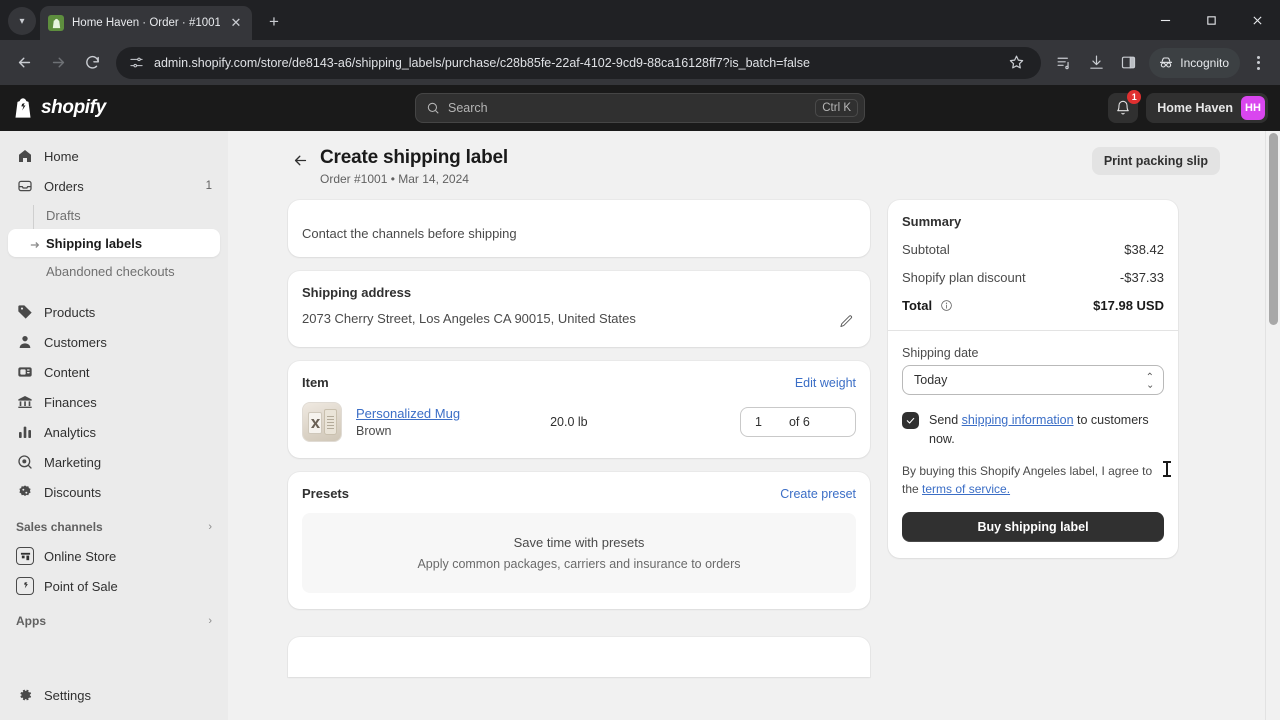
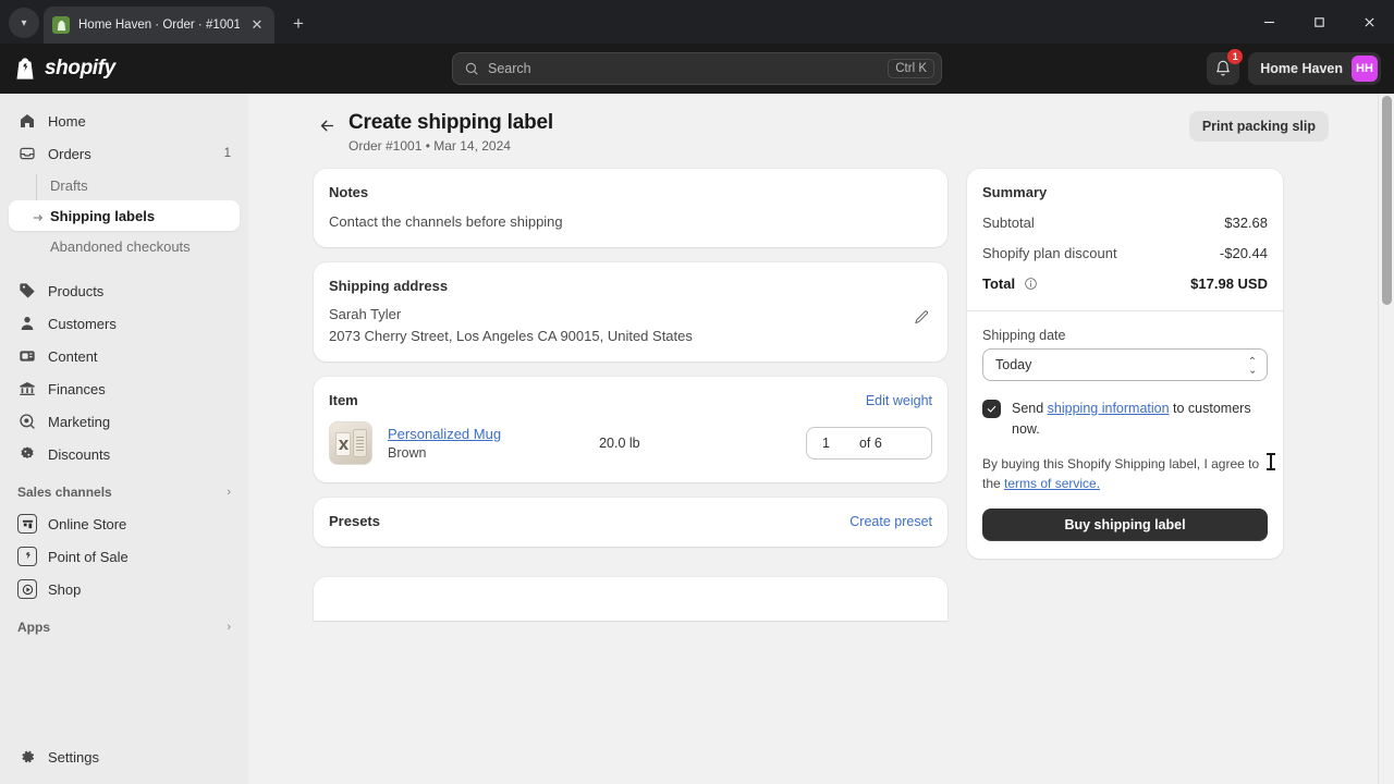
  ▾
  Home Haven · Order · #1001
  ✕
  +
- admin.shopify.com/store/de8143-a6/shipping_labels/purchase/c28b85fe-22af-4102-9cd9-88ca16128ff7?is_batch=false
- Incognito
  shopify
  Search
  Ctrl K
  1
  Home Haven
  HH
  Home
  Orders
  1
  Drafts
  Shipping labels
  Abandoned checkouts
  Products
  Customers
  Content
  Finances
- Analytics
  Marketing
  Discounts
  Sales channels
  ›
  Online Store
  Point of Sale
+ Shop
  Apps
  ›
  Settings
  Create shipping label
  Order #1001 • Mar 14, 2024
  Print packing slip
+ Notes
  Contact the channels before shipping
  Shipping address
+ Sarah Tyler
  2073 Cherry Street, Los Angeles CA 90015, United States
  Item
  Edit weight
  Personalized Mug
  Brown
  20.0 lb
  1
  of 6
  Presets
  Create preset
- Save time with presets
- Apply common packages, carriers and insurance to orders
  Summary
  Subtotal
- $38.42
+ $32.68
  Shopify plan discount
- -$37.33
+ -$20.44
  Total
  $17.98 USD
  Shipping date
  Today
  ⌃
  Send shipping information to customers now.
- By buying this Shopify Angeles label, I agree to the terms of service.
+ By buying this Shopify Shipping label, I agree to the terms of service.
  Buy shipping label
